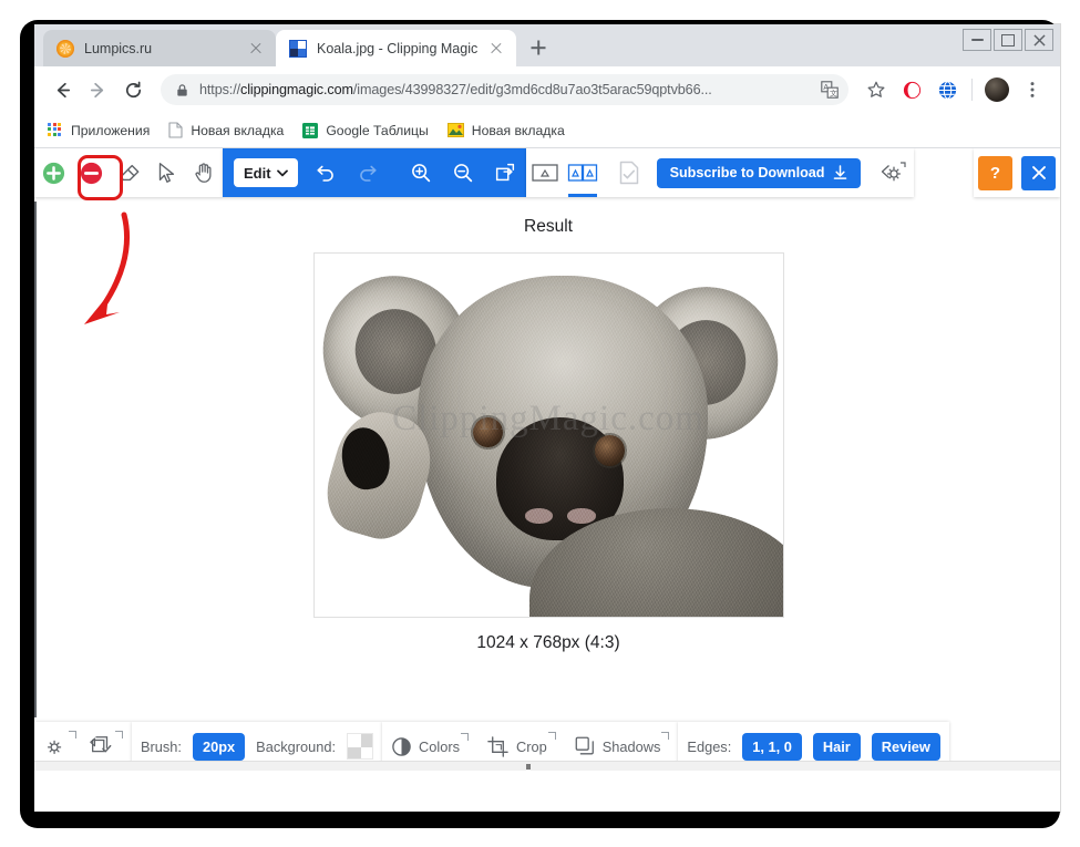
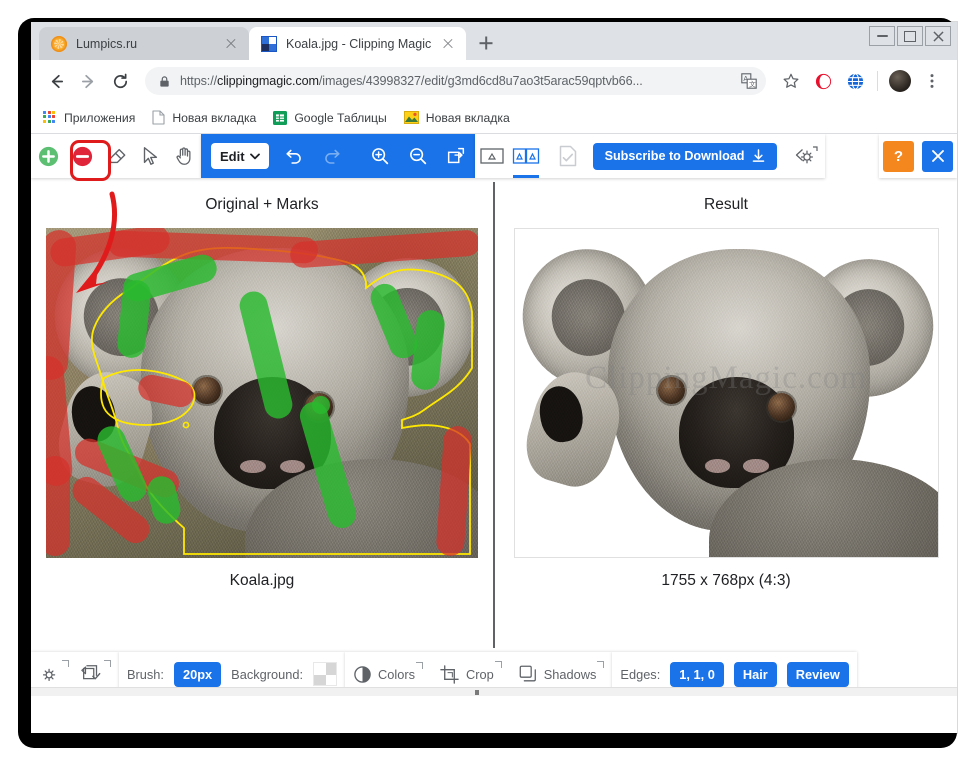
  Lumpics.ru
  Koala.jpg - Clipping Magic
  https://clippingmagic.com/images/43998327/edit/g3md6cd8u7ao3t5arac59qptvb66...
  Приложения
  Новая вкладка
  Google Таблицы
  Новая вкладка
  Edit
  Subscribe to Download
  ?
+ Original + Marks
+ Koala.jpg
  Result
  ClippingMagic.com
- 1024 x 768px (4:3)
+ 1755 x 768px (4:3)
  Brush:
  20px
  Background:
  Colors
  Crop
  Shadows
  Edges:
  1, 1, 0
  Hair
  Review
